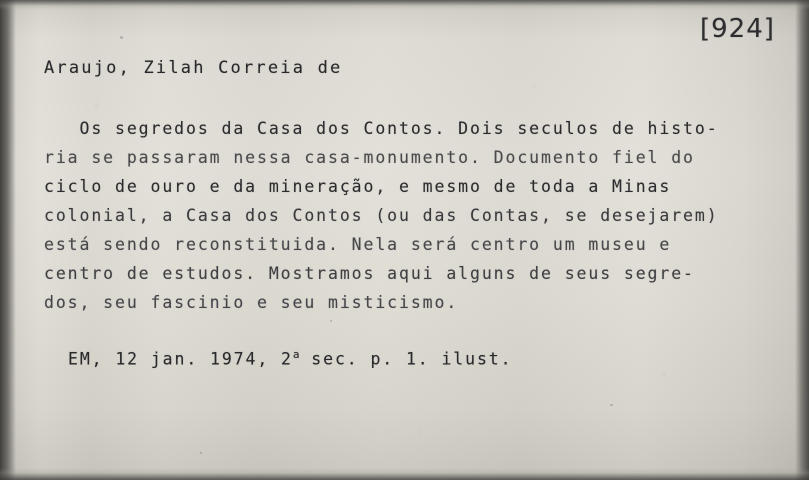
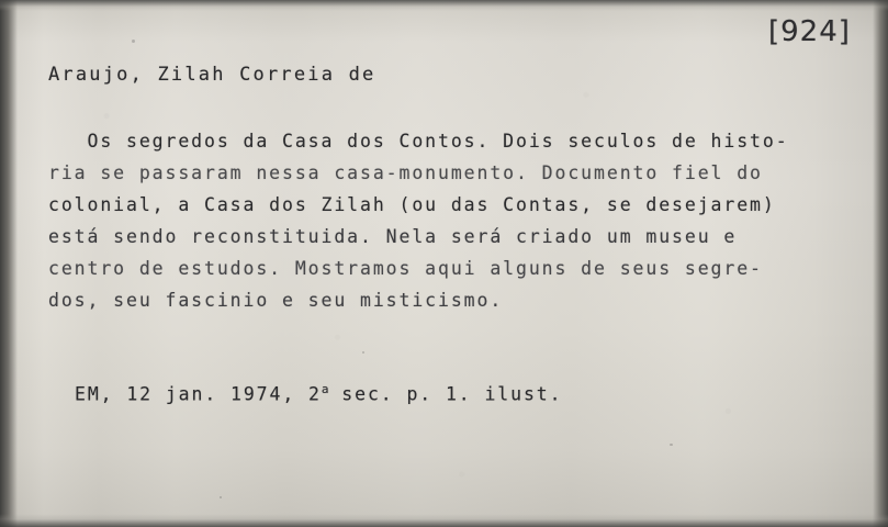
  [924]
  Araujo, Zilah Correia de
  Os segredos da Casa dos Contos. Dois seculos de histo-
  ria se passaram nessa casa-monumento. Documento fiel do
- ciclo de ouro e da mineração, e mesmo de toda a Minas
- colonial, a Casa dos Contos (ou das Contas, se desejarem)
+ colonial, a Casa dos Zilah (ou das Contas, se desejarem)
- está sendo reconstituida. Nela será centro um museu e
+ está sendo reconstituida. Nela será criado um museu e
  centro de estudos. Mostramos aqui alguns de seus segre-
  dos, seu fascinio e seu misticismo.
  EM, 12 jan. 1974, 2a sec. p. 1. ilust.
